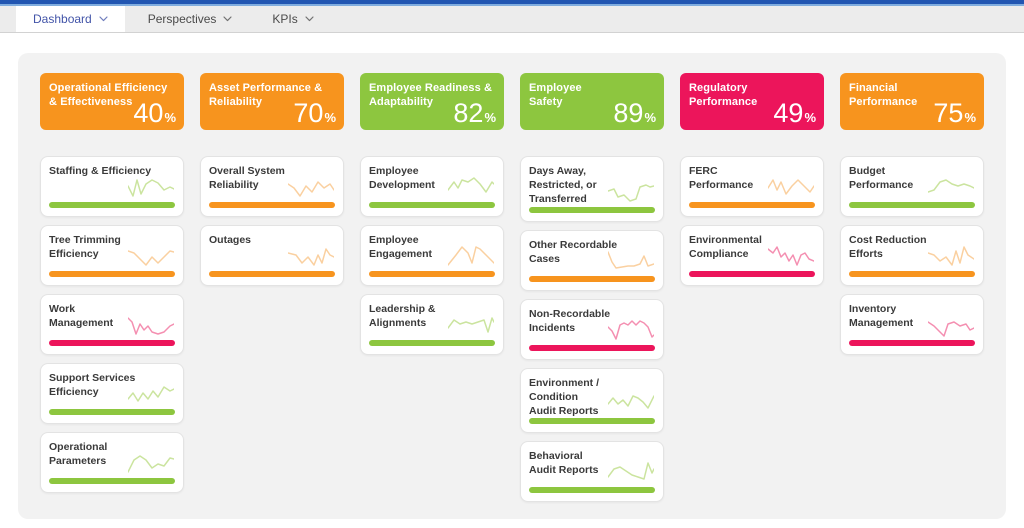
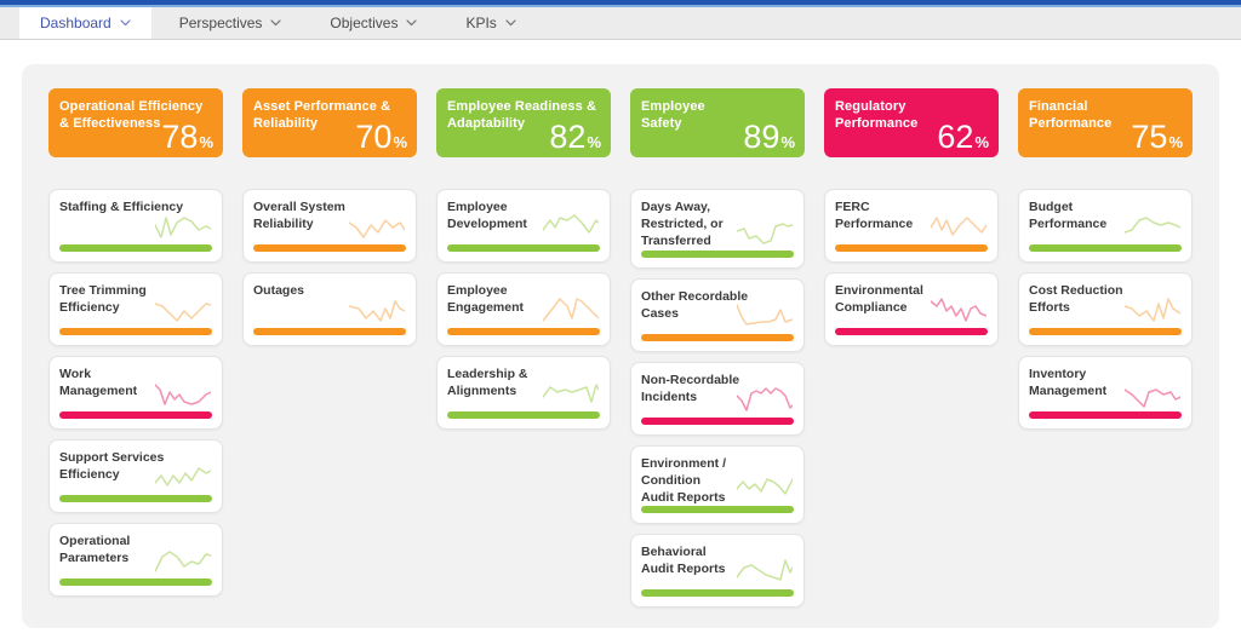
  Dashboard
  Perspectives
+ Objectives
  KPIs
  Operational Efficiency
  & Effectiveness
- 40
+ 78
  %
  Staffing & Efficiency
  Tree Trimming
  Efficiency
  Work
  Management
  Support Services
  Efficiency
  Operational
  Parameters
  Asset Performance &
  Reliability
  70
  %
  Overall System
  Reliability
  Outages
  Employee Readiness &
  Adaptability
  82
  %
  Employee
  Development
  Employee
  Engagement
  Leadership &
  Alignments
  Employee
  Safety
  89
  %
  Days Away,
  Restricted, or
  Transferred
  Other Recordable
  Cases
  Non-Recordable
  Incidents
  Environment /
  Condition
  Audit Reports
  Behavioral
  Audit Reports
  Regulatory
  Performance
- 49
+ 62
  %
  FERC
  Performance
  Environmental
  Compliance
  Financial
  Performance
  75
  %
  Budget
  Performance
  Cost Reduction
  Efforts
  Inventory
  Management
